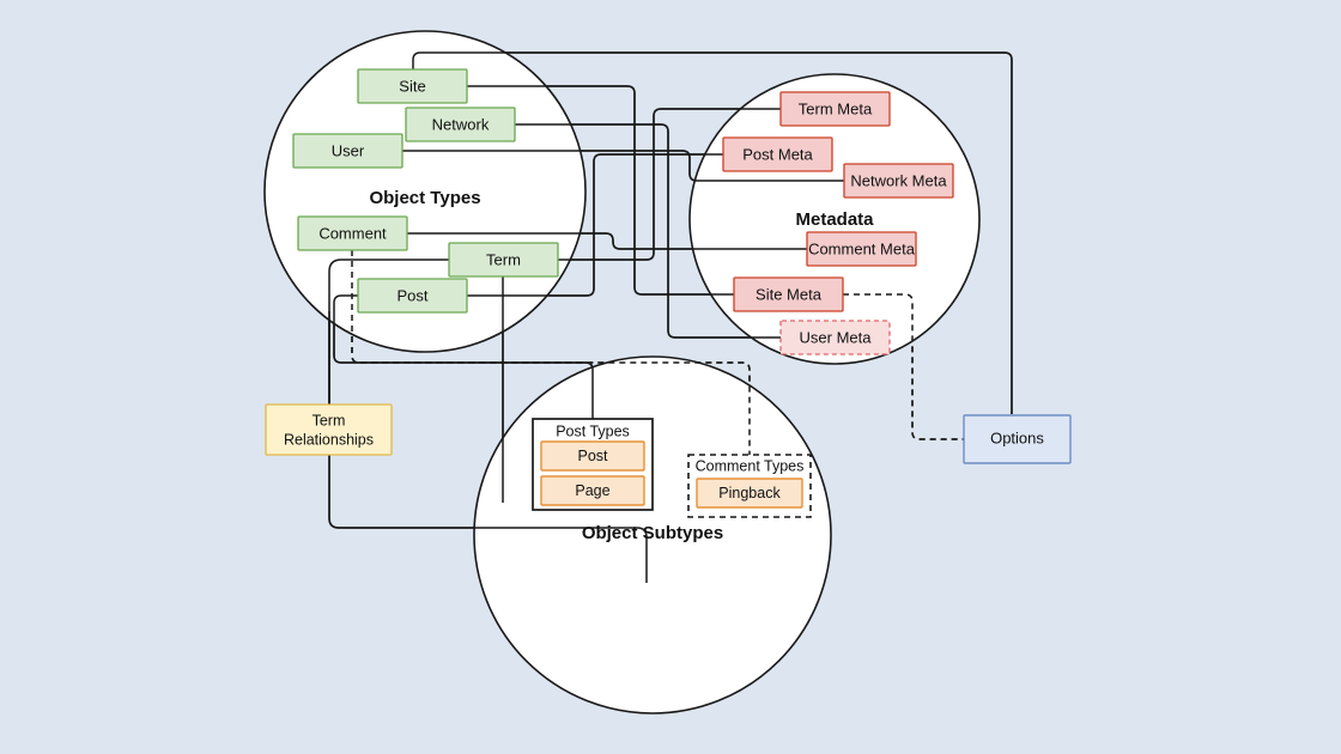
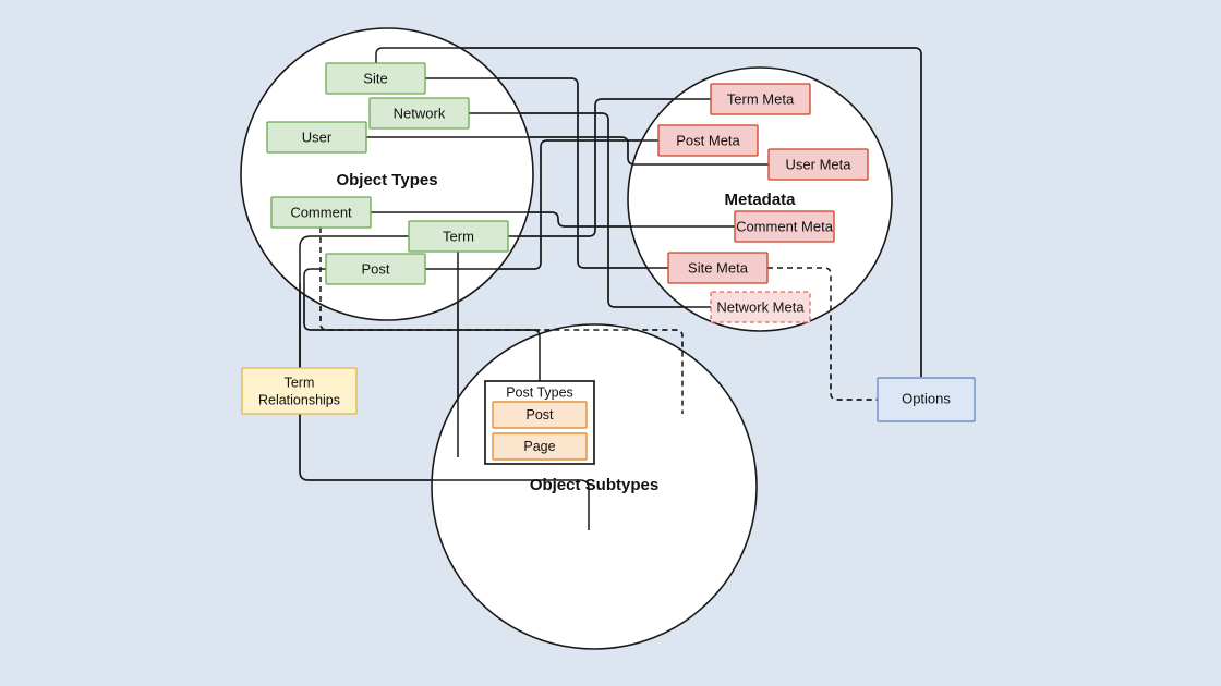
  Object Types
  Metadata
  Object Subtypes
  Site
  Network
  User
  Comment
  Term
  Post
  Term Meta
  Post Meta
- Network Meta
+ User Meta
  Comment Meta
  Site Meta
- User Meta
+ Network Meta
  Post Types
  Post
  Page
- Comment Types
- Pingback
  Term
  Relationships
  Options
